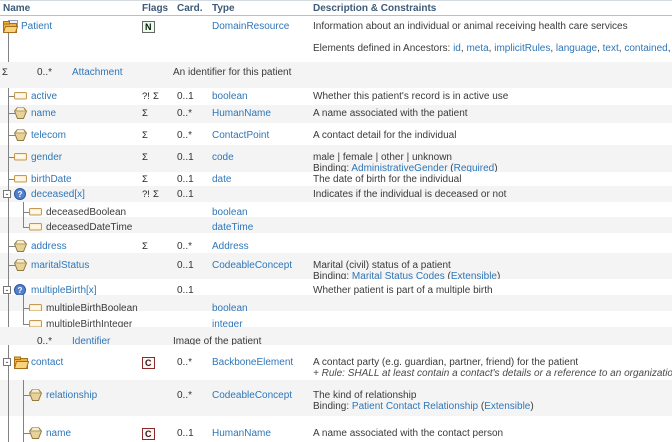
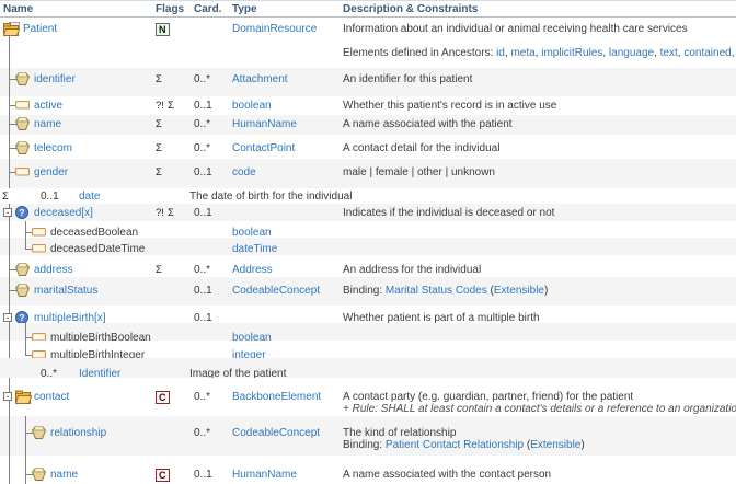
  Name
  Flags
  Card.
  Type
  Description & Constraints
  Patient
  N
  DomainResource
  Information about an individual or animal receiving health care services
  Elements defined in Ancestors: id, meta, implicitRules, language, text, contained,
+ identifier
  Σ
  0..*
  Attachment
  An identifier for this patient
  active
  ?!
  Σ
  0..1
  boolean
  Whether this patient's record is in active use
  name
  Σ
  0..*
  HumanName
  A name associated with the patient
  telecom
  Σ
  0..*
  ContactPoint
  A contact detail for the individual
  gender
  Σ
  0..1
  code
  male | female | other | unknown
- Binding: AdministrativeGender (Required)
- birthDate
  Σ
  0..1
  date
  The date of birth for the individual
  -
  ?
  deceased[x]
  ?!
  Σ
  0..1
  Indicates if the individual is deceased or not
  deceasedBoolean
  boolean
  deceasedDateTime
  dateTime
  address
  Σ
  0..*
  Address
+ An address for the individual
  maritalStatus
  0..1
  CodeableConcept
- Marital (civil) status of a patient
  Binding: Marital Status Codes (Extensible)
  -
  ?
  multipleBirth[x]
  0..1
  Whether patient is part of a multiple birth
  multipleBirthBoolean
  boolean
  multipleBirthInteger
  integer
  0..*
  Identifier
  Image of the patient
  -
  contact
  C
  0..*
  BackboneElement
  A contact party (e.g. guardian, partner, friend) for the patient
  + Rule: SHALL at least contain a contact's details or a reference to an organizatio
  relationship
  0..*
  CodeableConcept
  The kind of relationship
  Binding: Patient Contact Relationship (Extensible)
  name
  C
  0..1
  HumanName
  A name associated with the contact person
